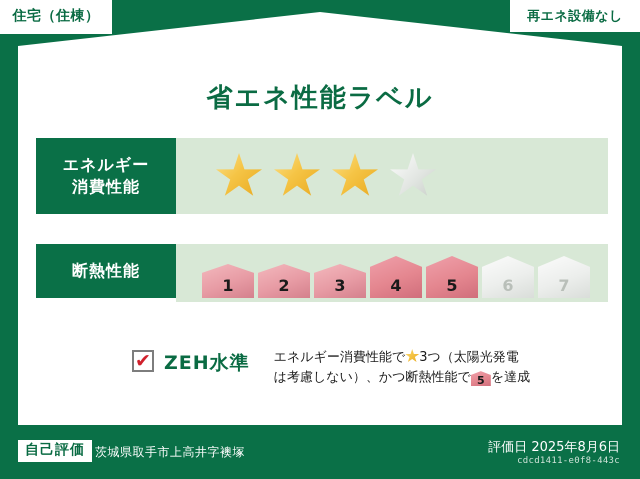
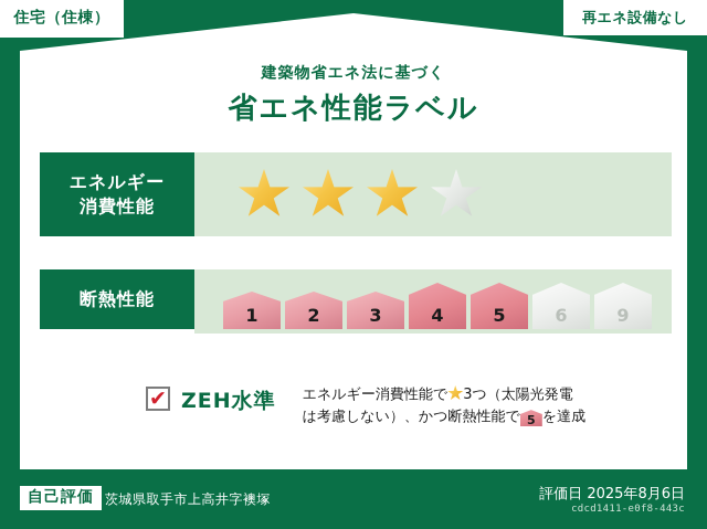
  住宅（住棟）
  再エネ設備なし
+ 建築物省エネ法に基づく
  省エネ性能ラベル
  エネルギー
  消費性能
  断熱性能
  1
  2
  3
  4
  5
  6
- 7
+ 9
  ✔
  ZEH水準
  エネルギー消費性能で 3つ（太陽光発電
  は考慮しない）、かつ断熱性能で 5 を達成
  自己評価
  茨城県取手市上高井字襖塚
  評価日 2025年8月6日
  cdcd1411-e0f8-443c
